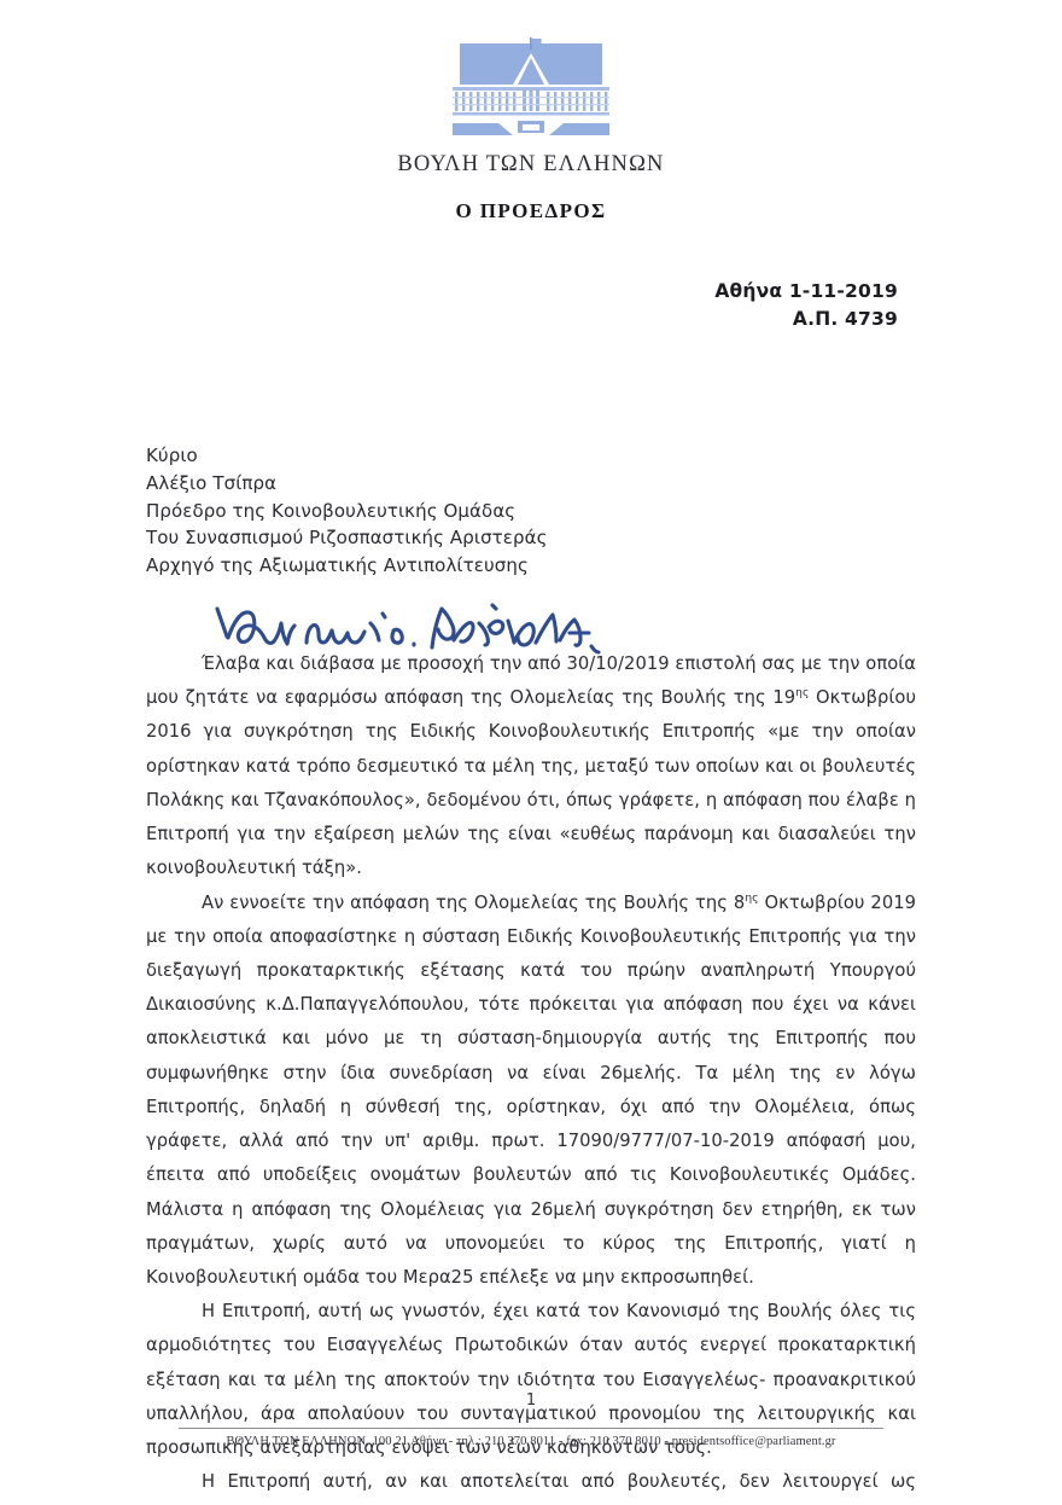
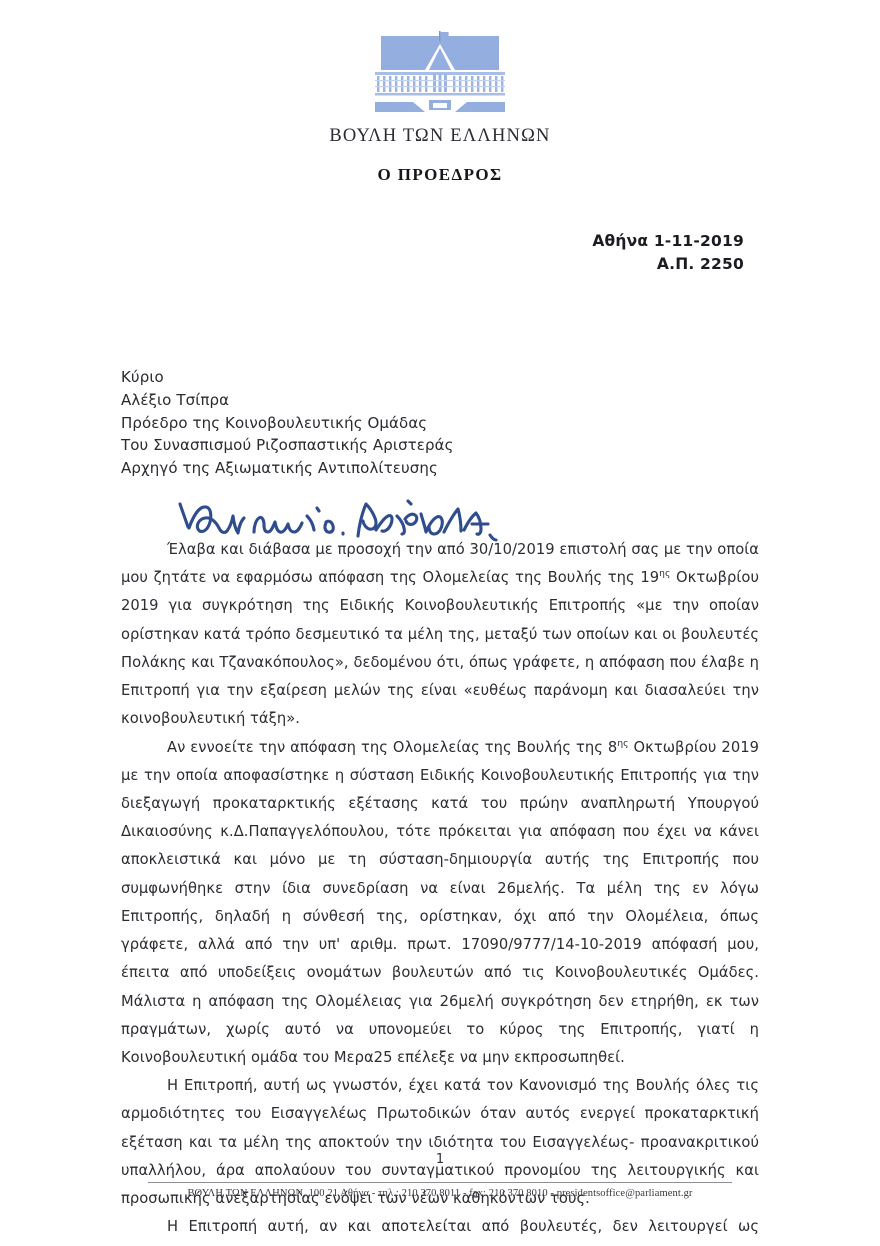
  ΒΟΥΛΗ ΤΩΝ ΕΛΛΗΝΩΝ
  Ο ΠΡΟΕΔΡΟΣ
  Αθήνα 1-11-2019
- Α.Π. 4739
+ Α.Π. 2250
  Κύριο
  Αλέξιο Τσίπρα
  Πρόεδρο της Κοινοβουλευτικής Ομάδας
  Του Συνασπισμού Ριζοσπαστικής Αριστεράς
  Αρχηγό της Αξιωματικής Αντιπολίτευσης
- Έλαβα και διάβασα με προσοχή την από 30/10/2019 επιστολή σας με την οποία μου ζητάτε να εφαρμόσω απόφαση της Ολομελείας της Βουλής της 19ης Οκτωβρίου 2016 για συγκρότηση της Ειδικής Κοινοβουλευτικής Επιτροπής «με την οποίαν ορίστηκαν κατά τρόπο δεσμευτικό τα μέλη της, μεταξύ των οποίων και οι βουλευτές Πολάκης και Τζανακόπουλος», δεδομένου ότι, όπως γράφετε, η απόφαση που έλαβε η Επιτροπή για την εξαίρεση μελών της είναι «ευθέως παράνομη και διασαλεύει την κοινοβουλευτική τάξη».
+ Έλαβα και διάβασα με προσοχή την από 30/10/2019 επιστολή σας με την οποία μου ζητάτε να εφαρμόσω απόφαση της Ολομελείας της Βουλής της 19ης Οκτωβρίου 2019 για συγκρότηση της Ειδικής Κοινοβουλευτικής Επιτροπής «με την οποίαν ορίστηκαν κατά τρόπο δεσμευτικό τα μέλη της, μεταξύ των οποίων και οι βουλευτές Πολάκης και Τζανακόπουλος», δεδομένου ότι, όπως γράφετε, η απόφαση που έλαβε η Επιτροπή για την εξαίρεση μελών της είναι «ευθέως παράνομη και διασαλεύει την κοινοβουλευτική τάξη».
- Αν εννοείτε την απόφαση της Ολομελείας της Βουλής της 8ης Οκτωβρίου 2019 με την οποία αποφασίστηκε η σύσταση Ειδικής Κοινοβουλευτικής Επιτροπής για την διεξαγωγή προκαταρκτικής εξέτασης κατά του πρώην αναπληρωτή Υπουργού Δικαιοσύνης κ.Δ.Παπαγγελόπουλου, τότε πρόκειται για απόφαση που έχει να κάνει αποκλειστικά και μόνο με τη σύσταση-δημιουργία αυτής της Επιτροπής που συμφωνήθηκε στην ίδια συνεδρίαση να είναι 26μελής. Τα μέλη της εν λόγω Επιτροπής, δηλαδή η σύνθεσή της, ορίστηκαν, όχι από την Ολομέλεια, όπως γράφετε, αλλά από την υπ' αριθμ. πρωτ. 17090/9777/07-10-2019 απόφασή μου, έπειτα από υποδείξεις ονομάτων βουλευτών από τις Κοινοβουλευτικές Ομάδες. Μάλιστα η απόφαση της Ολομέλειας για 26μελή συγκρότηση δεν ετηρήθη, εκ των πραγμάτων, χωρίς αυτό να υπονομεύει το κύρος της Επιτροπής, γιατί η Κοινοβουλευτική ομάδα του Μερα25 επέλεξε να μην εκπροσωπηθεί.
+ Αν εννοείτε την απόφαση της Ολομελείας της Βουλής της 8ης Οκτωβρίου 2019 με την οποία αποφασίστηκε η σύσταση Ειδικής Κοινοβουλευτικής Επιτροπής για την διεξαγωγή προκαταρκτικής εξέτασης κατά του πρώην αναπληρωτή Υπουργού Δικαιοσύνης κ.Δ.Παπαγγελόπουλου, τότε πρόκειται για απόφαση που έχει να κάνει αποκλειστικά και μόνο με τη σύσταση-δημιουργία αυτής της Επιτροπής που συμφωνήθηκε στην ίδια συνεδρίαση να είναι 26μελής. Τα μέλη της εν λόγω Επιτροπής, δηλαδή η σύνθεσή της, ορίστηκαν, όχι από την Ολομέλεια, όπως γράφετε, αλλά από την υπ' αριθμ. πρωτ. 17090/9777/14-10-2019 απόφασή μου, έπειτα από υποδείξεις ονομάτων βουλευτών από τις Κοινοβουλευτικές Ομάδες. Μάλιστα η απόφαση της Ολομέλειας για 26μελή συγκρότηση δεν ετηρήθη, εκ των πραγμάτων, χωρίς αυτό να υπονομεύει το κύρος της Επιτροπής, γιατί η Κοινοβουλευτική ομάδα του Μερα25 επέλεξε να μην εκπροσωπηθεί.
  Η Επιτροπή, αυτή ως γνωστόν, έχει κατά τον Κανονισμό της Βουλής όλες τις αρμοδιότητες του Εισαγγελέως Πρωτοδικών όταν αυτός ενεργεί προκαταρκτική εξέταση και τα μέλη της αποκτούν την ιδιότητα του Εισαγγελέως- προανακριτικού υπαλλήλου, άρα απολαύουν του συνταγματικού προνομίου της λειτουργικής και προσωπικής ανεξαρτησίας ενόψει των νέων καθηκόντων τους.
  1
  ΒΟΥΛΗ ΤΩΝ ΕΛΛΗΝΩΝ, 100 21 Αθήνα - τηλ.: 210 370 8011 - fax: 210 370 8010 - presidentsoffice@parliament.gr
